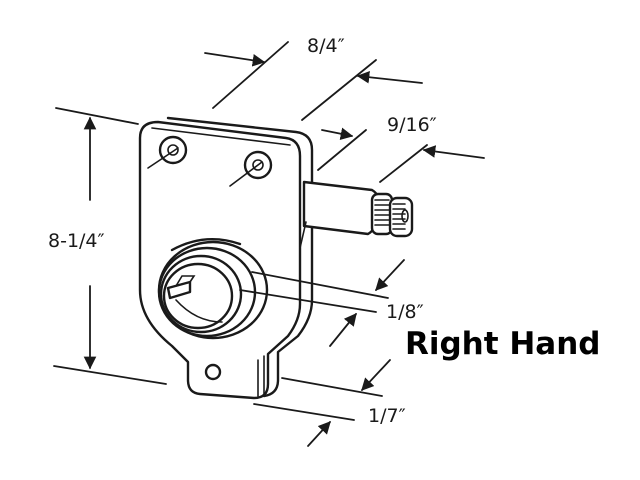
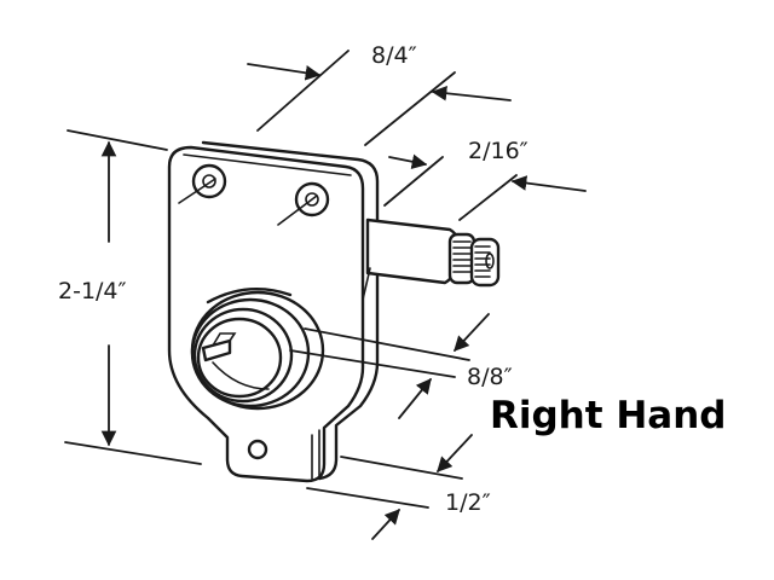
  8/4″
- 9/16″
+ 2/16″
- 8-1/4″
+ 2-1/4″
- 1/8″
+ 8/8″
- 1/7″
+ 1/2″
  Right Hand
